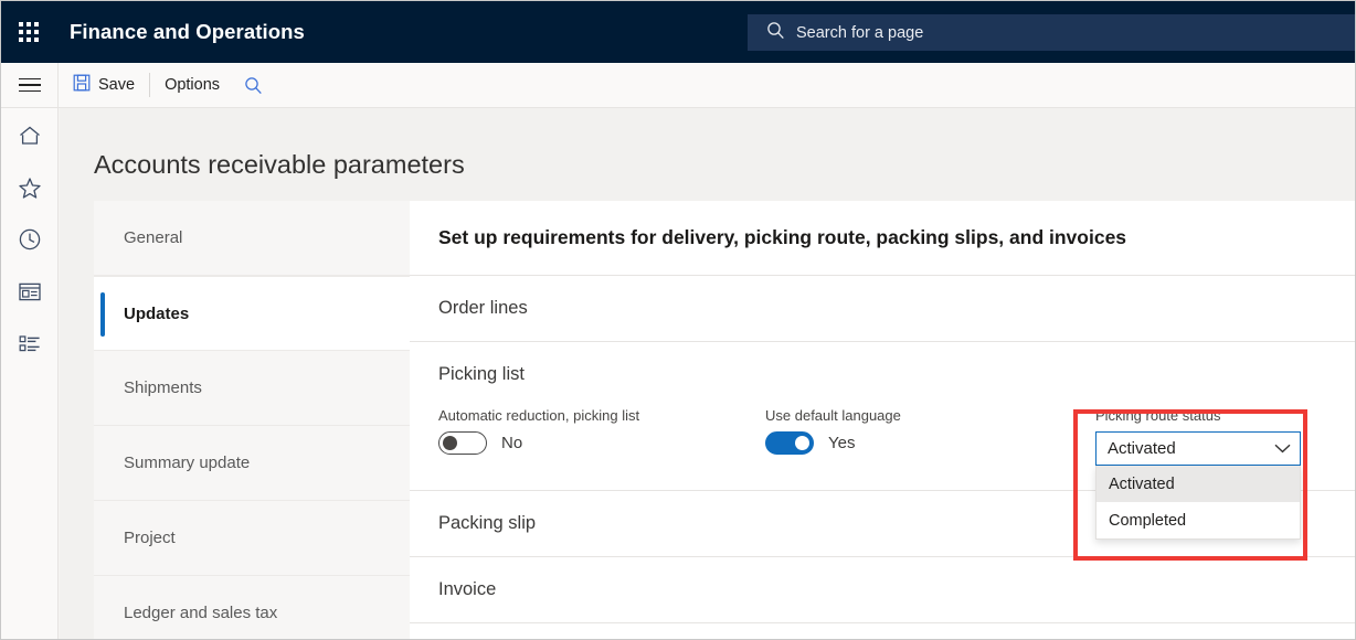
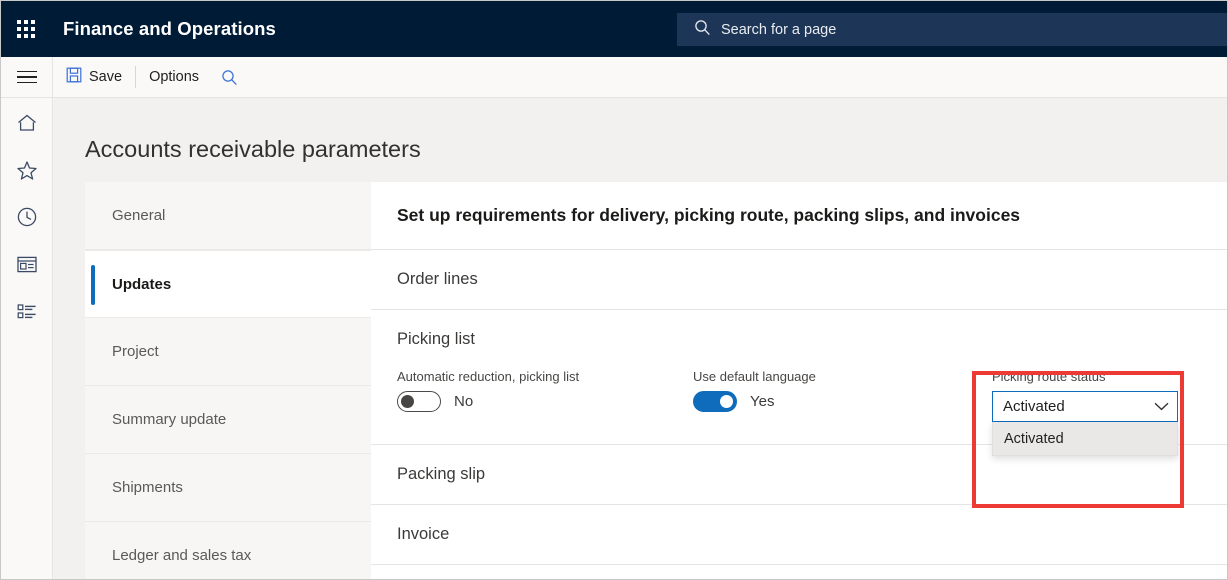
  Finance and Operations
  Search for a page
  Save
  Options
  Accounts receivable parameters
  General
  Updates
- Shipments
+ Project
  Summary update
- Project
+ Shipments
  Ledger and sales tax
  Set up requirements for delivery, picking route, packing slips, and invoices
  Order lines
  Picking list
  Automatic reduction, picking list
  No
  Use default language
  Yes
  Picking route status
  Activated
  Activated
- Completed
  Packing slip
  Invoice
